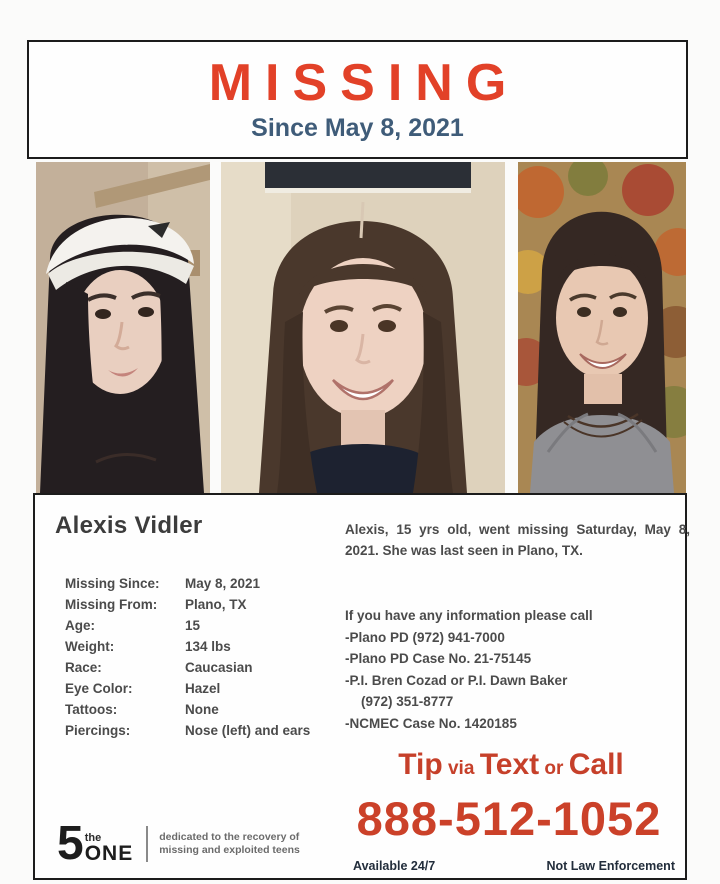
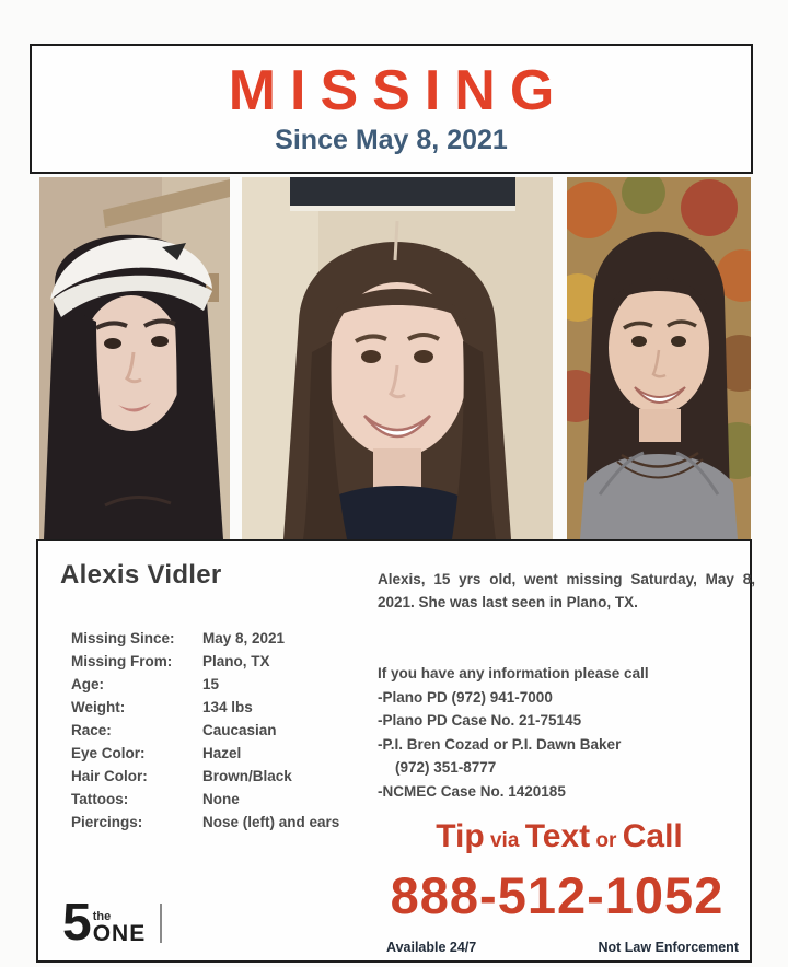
  MISSING
  Since May 8, 2021
  Alexis Vidler
  Missing Since:
  May 8, 2021
  Missing From:
  Plano, TX
  Age:
  15
  Weight:
  134 lbs
  Race:
  Caucasian
  Eye Color:
  Hazel
+ Hair Color:
+ Brown/Black
  Tattoos:
  None
  Piercings:
  Nose (left) and ears
  Alexis, 15 yrs old, went missing Saturday, May 8, 2021. She was last seen in Plano, TX.
  If you have any information please call
  -Plano PD (972) 941-7000
  -Plano PD Case No. 21-75145
  -P.I. Bren Cozad or P.I. Dawn Baker
  (972) 351-8777
  -NCMEC Case No. 1420185
  Tip via Text or Call
  888-512-1052
  Available 24/7
  Not Law Enforcement
  5
  the
  ONE
- dedicated to the recovery of
- missing and exploited teens
